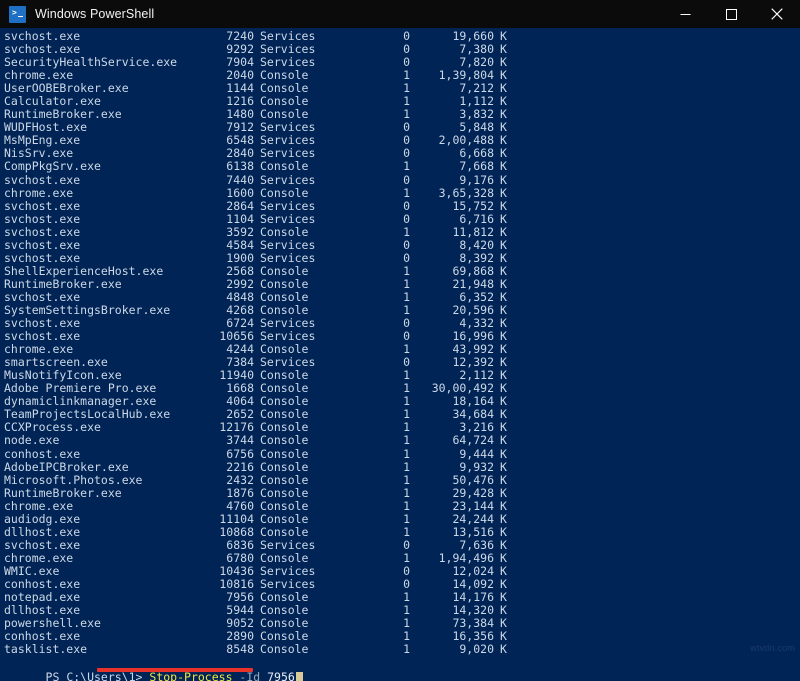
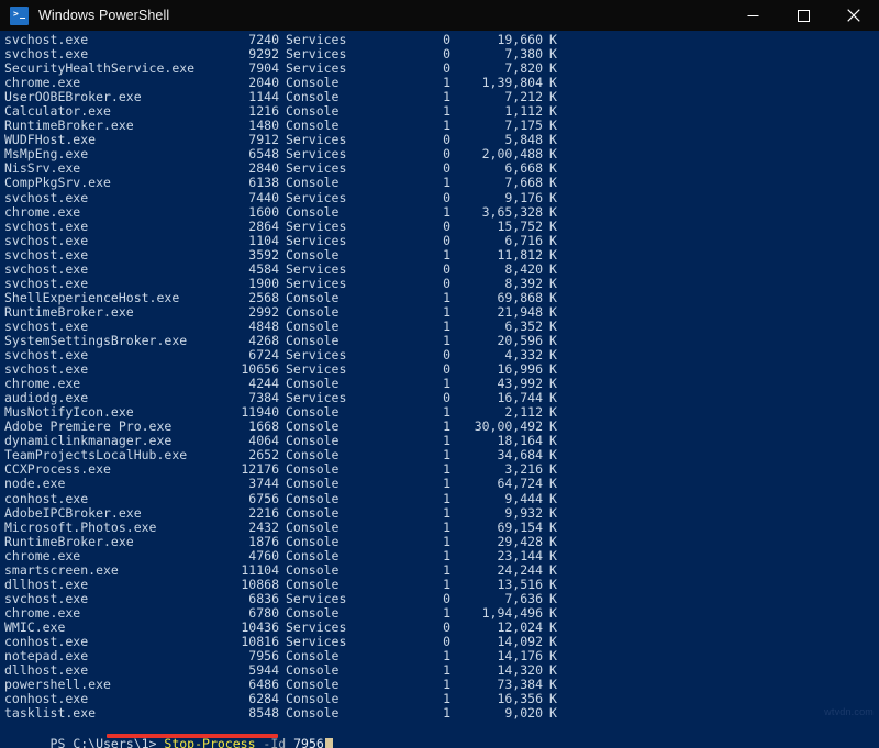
  >
  Windows PowerShell
  svchost.exe
  7240
  Services
  0
  19,660
  K
  svchost.exe
  9292
  Services
  0
  7,380
  K
  SecurityHealthService.exe
  7904
  Services
  0
  7,820
  K
  chrome.exe
  2040
  Console
  1
  1,39,804
  K
  UserOOBEBroker.exe
  1144
  Console
  1
  7,212
  K
  Calculator.exe
  1216
  Console
  1
  1,112
  K
  RuntimeBroker.exe
  1480
  Console
  1
- 3,832
+ 7,175
  K
  WUDFHost.exe
  7912
  Services
  0
  5,848
  K
  MsMpEng.exe
  6548
  Services
  0
  2,00,488
  K
  NisSrv.exe
  2840
  Services
  0
  6,668
  K
  CompPkgSrv.exe
  6138
  Console
  1
  7,668
  K
  svchost.exe
  7440
  Services
  0
  9,176
  K
  chrome.exe
  1600
  Console
  1
  3,65,328
  K
  svchost.exe
  2864
  Services
  0
  15,752
  K
  svchost.exe
  1104
  Services
  0
  6,716
  K
  svchost.exe
  3592
  Console
  1
  11,812
  K
  svchost.exe
  4584
  Services
  0
  8,420
  K
  svchost.exe
  1900
  Services
  0
  8,392
  K
  ShellExperienceHost.exe
  2568
  Console
  1
  69,868
  K
  RuntimeBroker.exe
  2992
  Console
  1
  21,948
  K
  svchost.exe
  4848
  Console
  1
  6,352
  K
  SystemSettingsBroker.exe
  4268
  Console
  1
  20,596
  K
  svchost.exe
  6724
  Services
  0
  4,332
  K
  svchost.exe
  10656
  Services
  0
  16,996
  K
  chrome.exe
  4244
  Console
  1
  43,992
  K
- smartscreen.exe
+ audiodg.exe
  7384
  Services
  0
- 12,392
+ 16,744
  K
  MusNotifyIcon.exe
  11940
  Console
  1
  2,112
  K
  Adobe Premiere Pro.exe
  1668
  Console
  1
  30,00,492
  K
  dynamiclinkmanager.exe
  4064
  Console
  1
  18,164
  K
  TeamProjectsLocalHub.exe
  2652
  Console
  1
  34,684
  K
  CCXProcess.exe
  12176
  Console
  1
  3,216
  K
  node.exe
  3744
  Console
  1
  64,724
  K
  conhost.exe
  6756
  Console
  1
  9,444
  K
  AdobeIPCBroker.exe
  2216
  Console
  1
  9,932
  K
  Microsoft.Photos.exe
  2432
  Console
  1
- 50,476
+ 69,154
  K
  RuntimeBroker.exe
  1876
  Console
  1
  29,428
  K
  chrome.exe
  4760
  Console
  1
  23,144
  K
- audiodg.exe
+ smartscreen.exe
  11104
  Console
  1
  24,244
  K
  dllhost.exe
  10868
  Console
  1
  13,516
  K
  svchost.exe
  6836
  Services
  0
  7,636
  K
  chrome.exe
  6780
  Console
  1
  1,94,496
  K
  WMIC.exe
  10436
  Services
  0
  12,024
  K
  conhost.exe
  10816
  Services
  0
  14,092
  K
  notepad.exe
  7956
  Console
  1
  14,176
  K
  dllhost.exe
  5944
  Console
  1
  14,320
  K
  powershell.exe
- 9052
+ 6486
  Console
  1
  73,384
  K
  conhost.exe
- 2890
+ 6284
  Console
  1
  16,356
  K
  tasklist.exe
  8548
  Console
  1
  9,020
  K
  PS C:\Users\1> Stop-Process -Id 7956
